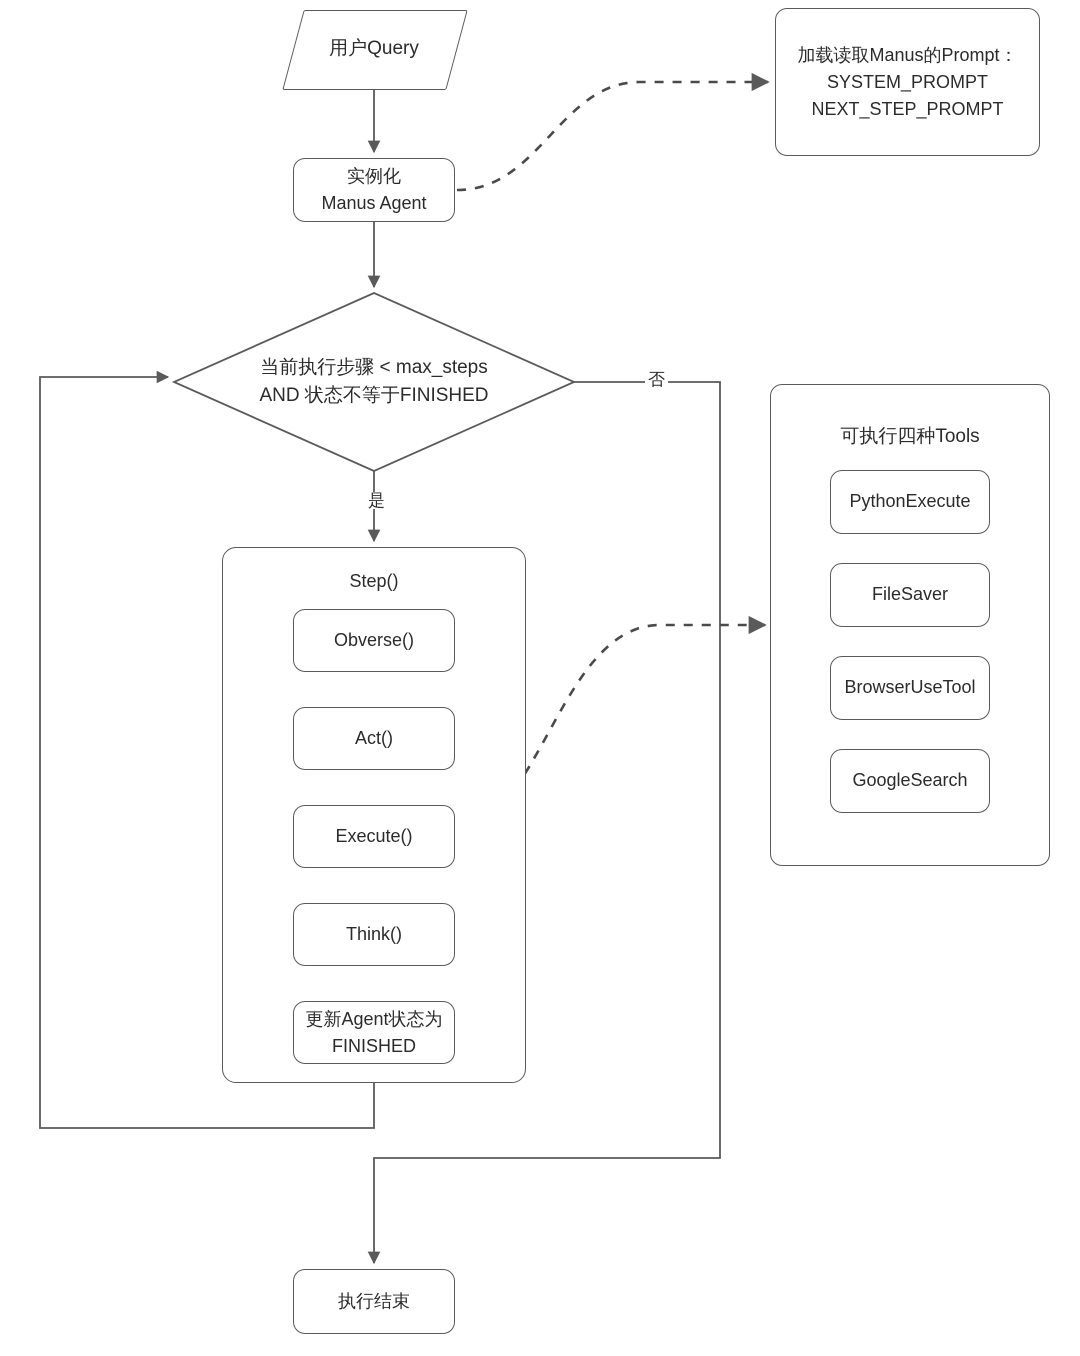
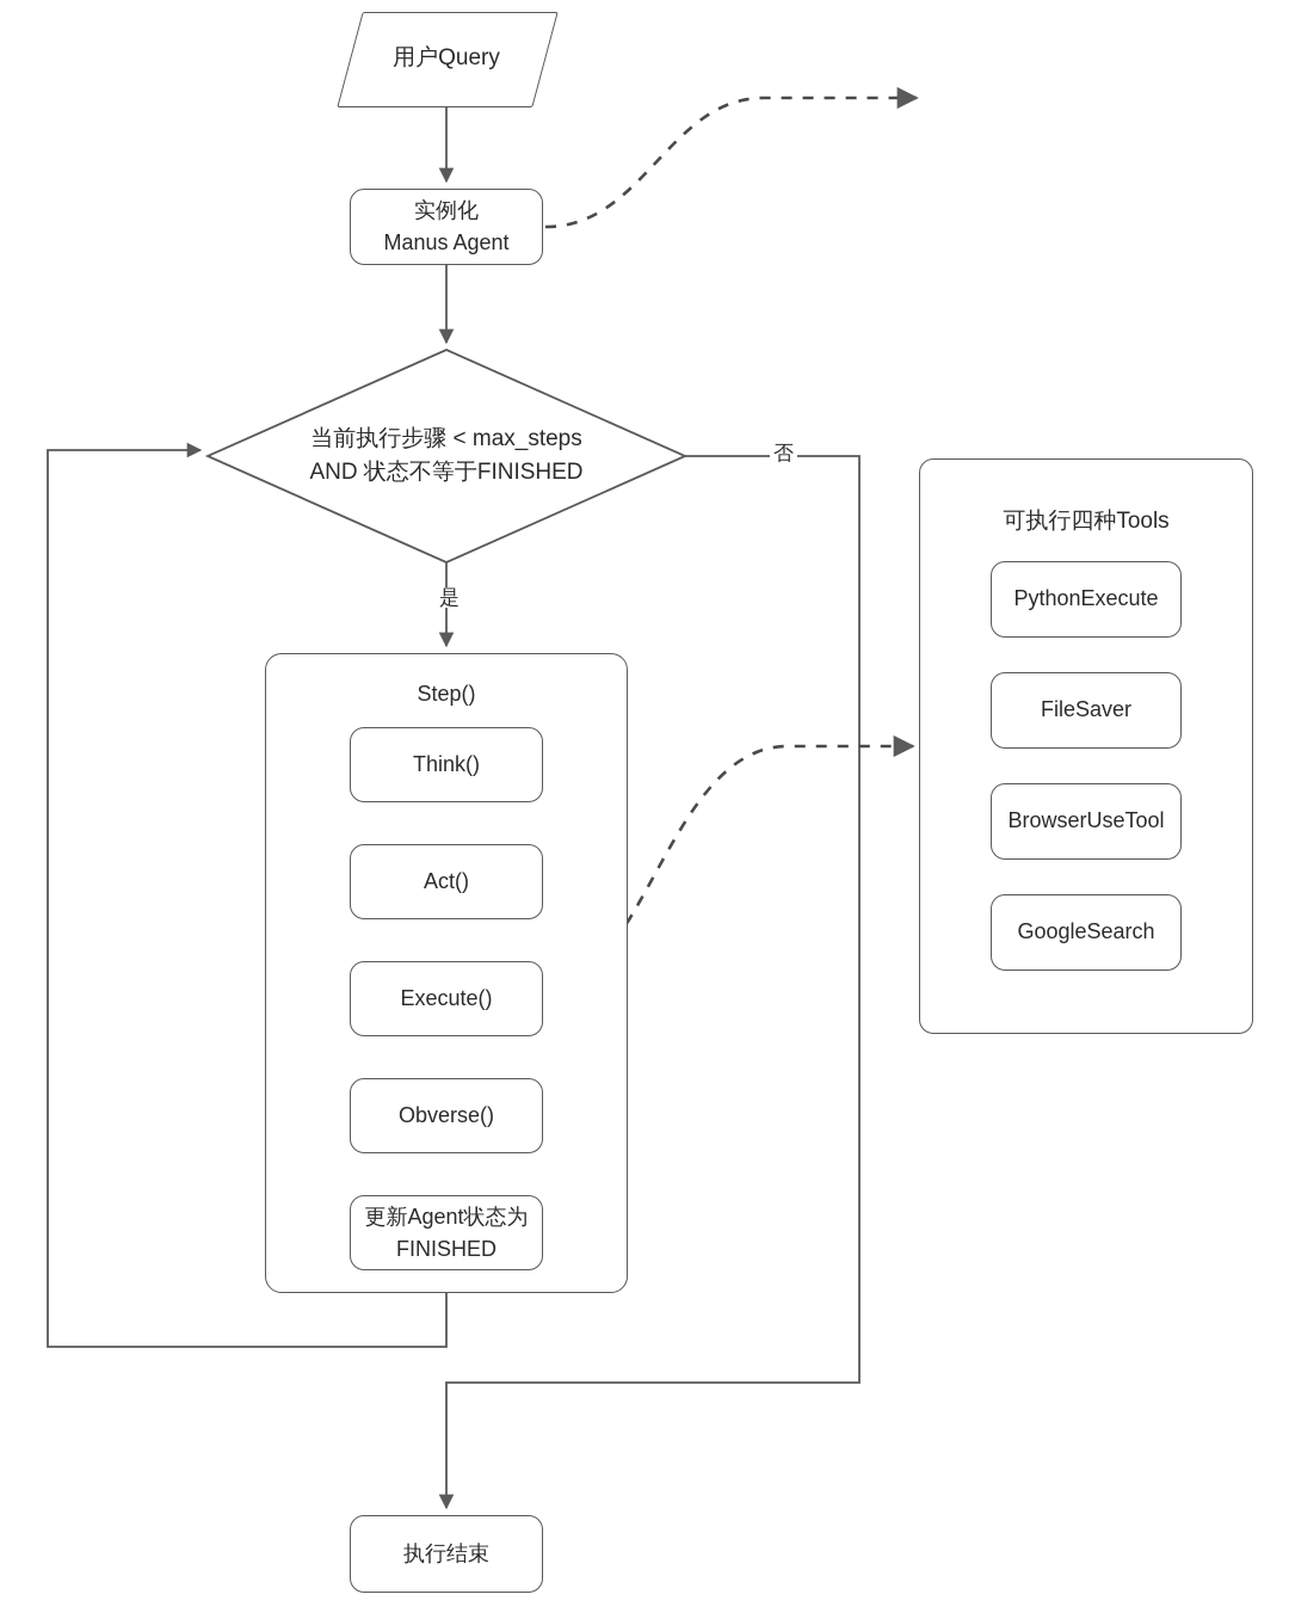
  用户Query
  实例化
  Manus Agent
- 加载读取Manus的Prompt：
- SYSTEM_PROMPT
- NEXT_STEP_PROMPT
  当前执行步骤 < max_steps
  AND 状态不等于FINISHED
  是
  否
  Step()
- Obverse()
+ Think()
  Act()
  Execute()
- Think()
+ Obverse()
  更新Agent状态为
  FINISHED
  可执行四种Tools
  PythonExecute
  FileSaver
  BrowserUseTool
  GoogleSearch
  执行结束
